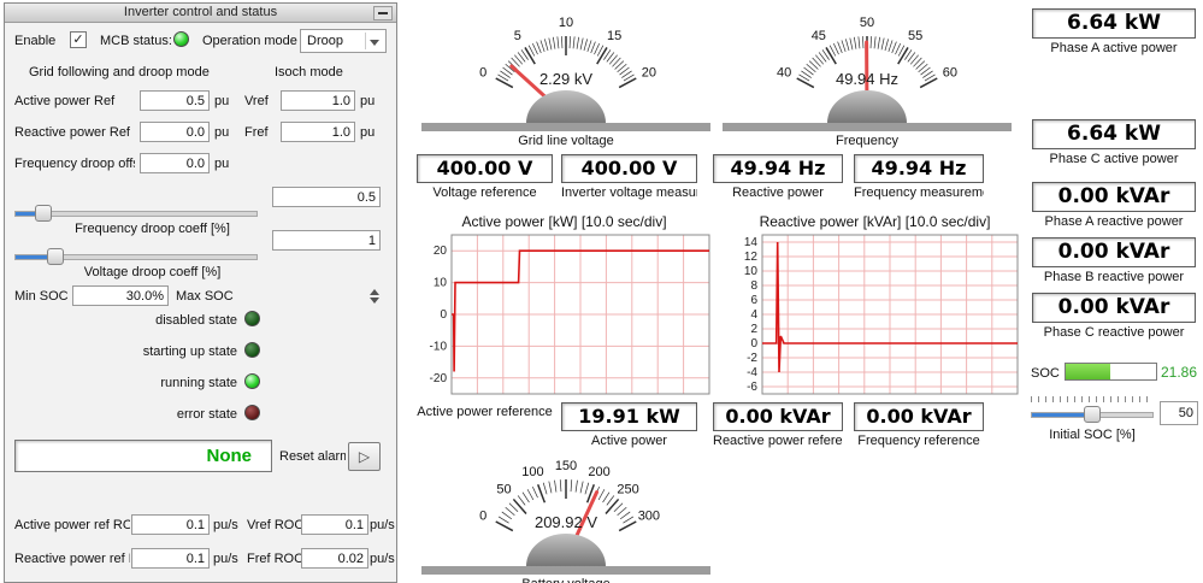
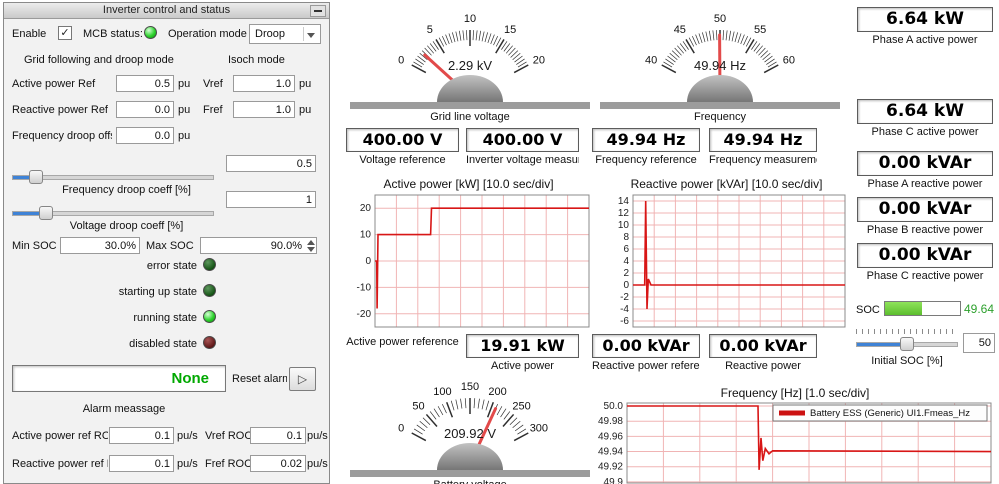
  Inverter control and status
  Enable
  ✓
  MCB status:
  Operation mode
  Droop
  Grid following and droop mode
  Isoch mode
  Active power Ref
  0.5
  pu
  Vref
  1.0
  pu
  Reactive power Ref
  0.0
  pu
  Fref
  1.0
  pu
  Frequency droop off
  0.0
  pu
  0.5
  Frequency droop coeff [%]
  1
  Voltage droop coeff [%]
  Min SOC
  30.0%
  Max SOC
+ 90.0%
- disabled state
+ error state
  starting up state
  running state
- error state
+ disabled state
  None
  Reset alarm
  ▷
+ Alarm meassage
  Active power ref RO
  0.1
  pu/s
  Vref ROC
  0.1
  pu/s
  Reactive power ref
  0.1
  pu/s
  Fref ROC
  0.02
  pu/s
  0
  5
  10
  15
  20
  2.29 kV
  Grid line voltage
  40
  45
  50
  55
  60
  49.94 Hz
  Frequency
  0
  50
  100
  150
  200
  250
  300
  209.92 V
  400.00 V
  Voltage reference
  400.00 V
  Inverter voltage measu
  49.94 Hz
- Reactive power
+ Frequency reference
  49.94 Hz
  Frequency measurem
  Active power [kW] [10.0 sec/div]
  20
  10
  0
  -10
  -20
  Reactive power [kVAr] [10.0 sec/div]
  14
  12
  10
  8
  6
  4
  2
  0
  -2
  -4
  -6
  Active power reference
  19.91 kW
  Active power
  0.00 kVAr
  Reactive power refere
  0.00 kVAr
- Frequency reference
+ Reactive power
+ Frequency [Hz] [1.0 sec/div]
+ 50.0
+ 49.98
+ 49.96
+ 49.94
+ 49.92
+ 49.9
+ Battery ESS (Generic) UI1.Fmeas_Hz
  6.64 kW
  Phase A active power
  6.64 kW
  Phase C active power
  0.00 kVAr
  Phase A reactive power
  0.00 kVAr
  Phase B reactive power
  0.00 kVAr
  Phase C reactive power
  SOC
- 21.86
+ 49.64
  50
  Initial SOC [%]
